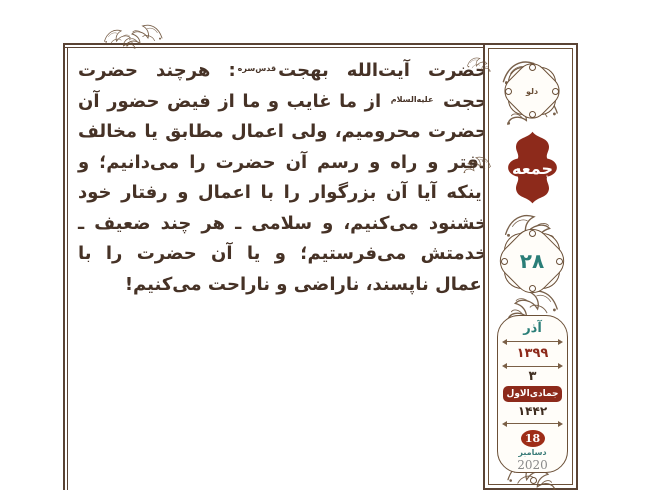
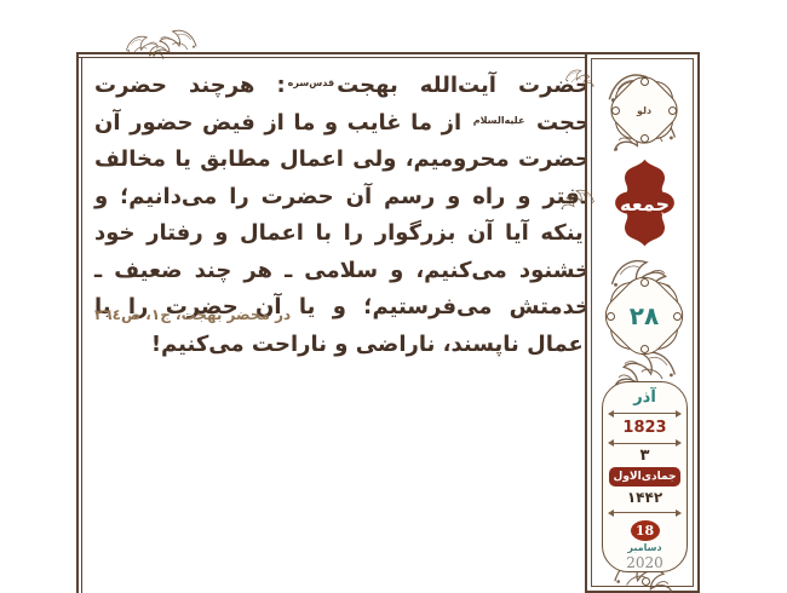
  حضرت آیت‌الله بهجتقدس‌سره: هرچند حضرت حجت علیه‌السلام از ما غایب و ما از فیض حضور آن حضرت محرومیم، ولی اعمال مطابق یا مخالفتر و راه و رسم آن حضرت را می‌دانیم؛ وینکه آیا آن بزرگوار را با اعمال و رفتار خود خشنود می‌کنیم، و سلامی ـ هر چند ضعیف ـ خدمتش می‌فرستیم؛ و یا آن حضرت را باعمال ناپسند، ناراضی و ناراحت می‌کنیم!
+ در محضر بهجت، ج۱، ص٣٦٤
  دلو
  جمعه
  ۲۸
  آذر
- ۱۳۹۹
+ 1823
  ۳
  جمادی‌الاول
  ۱۴۴۲
  18
  دسامبر
  2020
